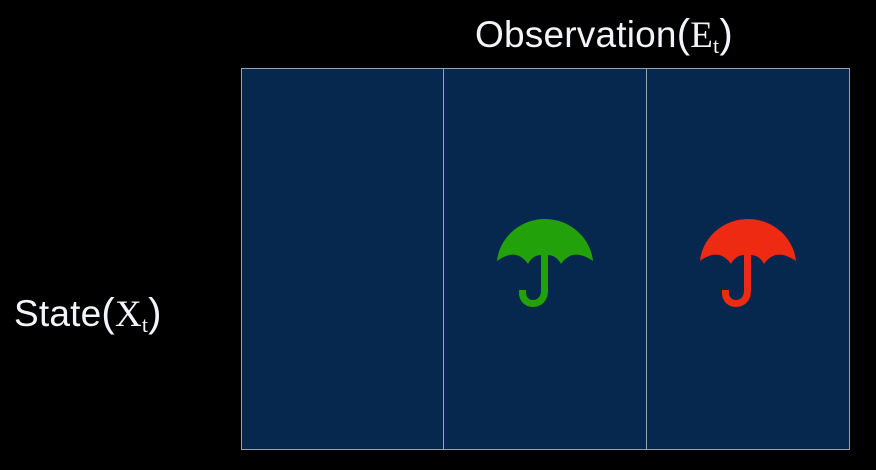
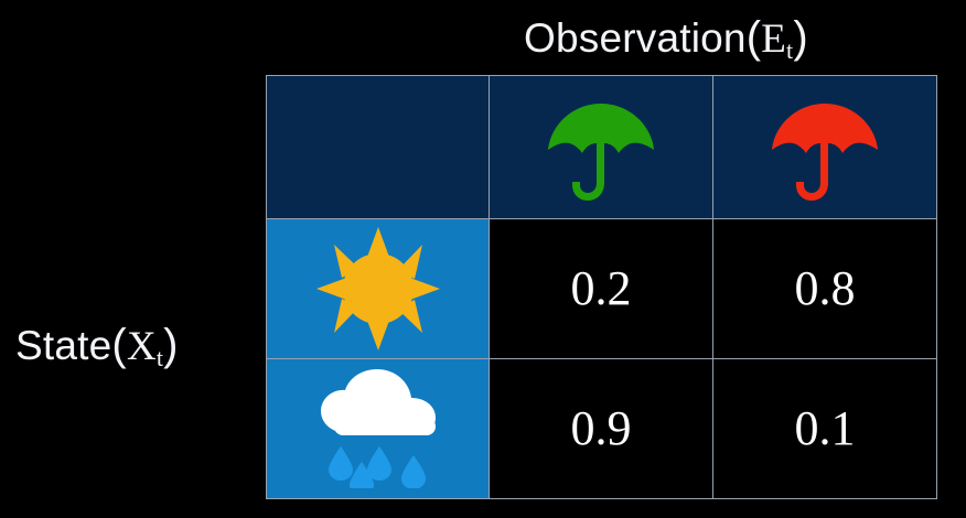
  Observation(Et)
  State(Xt)
+ 	0.2	0.8
+ 	0.9	0.1
